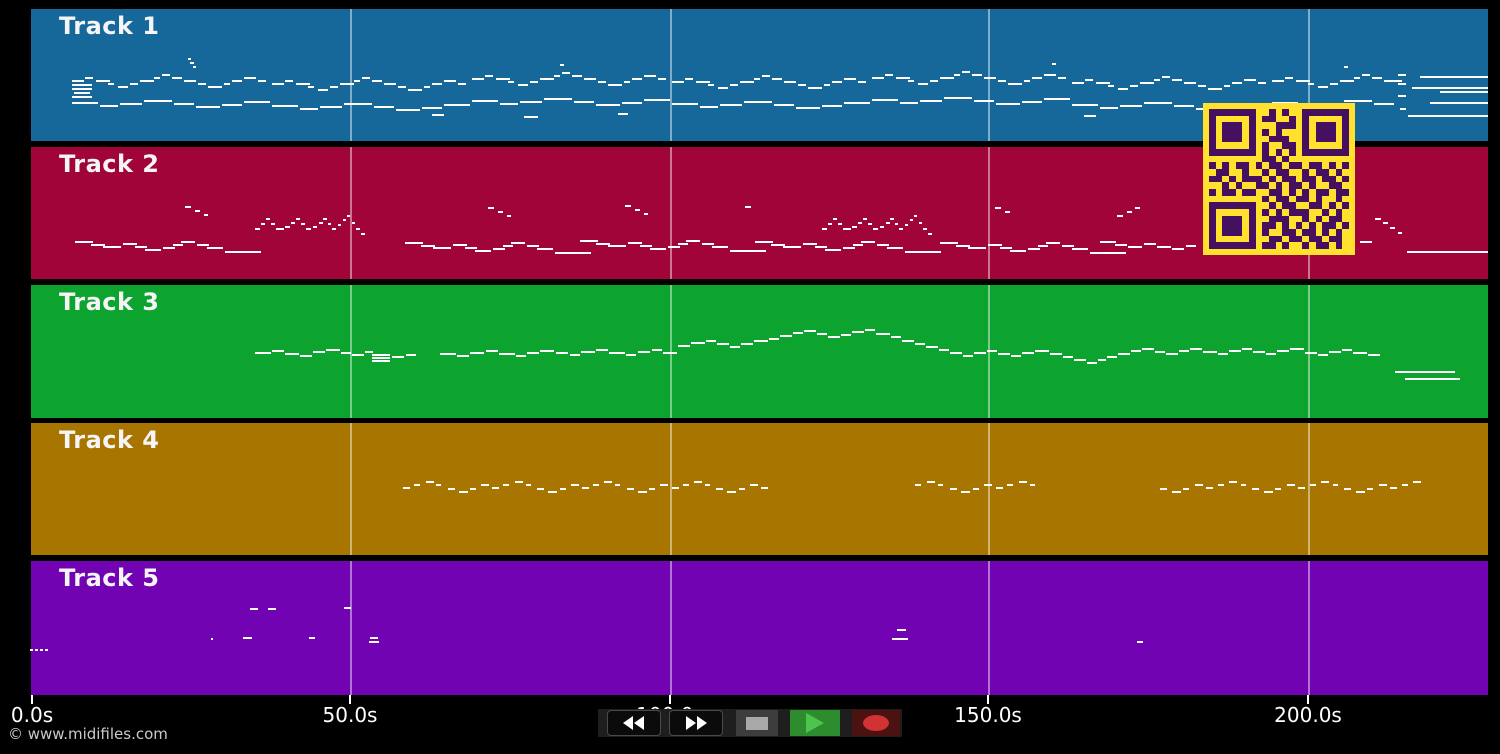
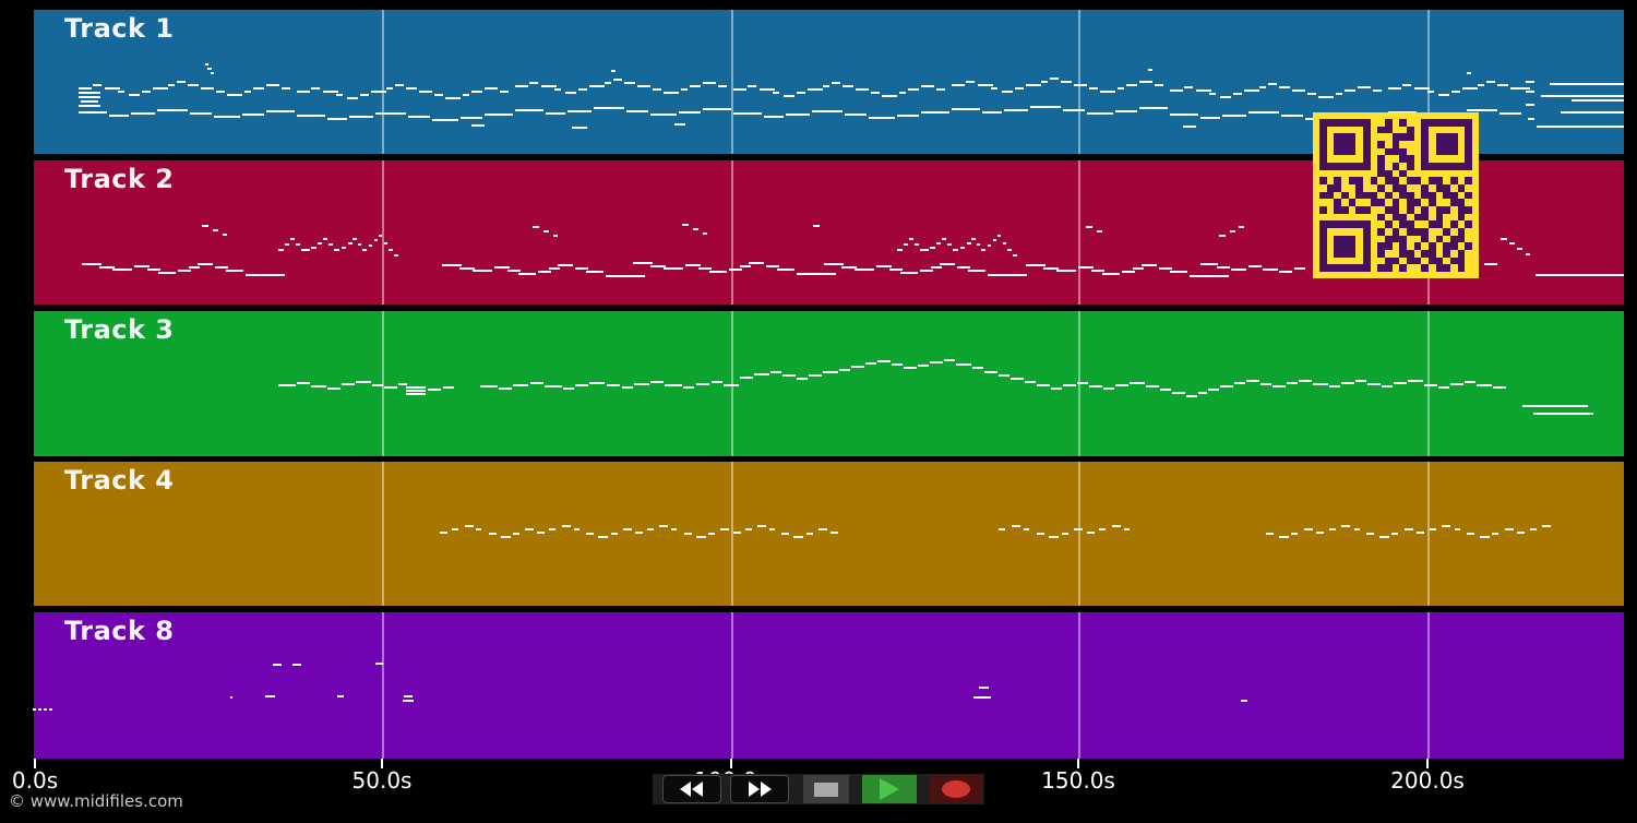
  Track 1
  Track 2
  Track 3
  Track 4
- Track 5
+ Track 8
  0.0s
  50.0s
  150.0s
  200.0s
  © www.midifiles.com
